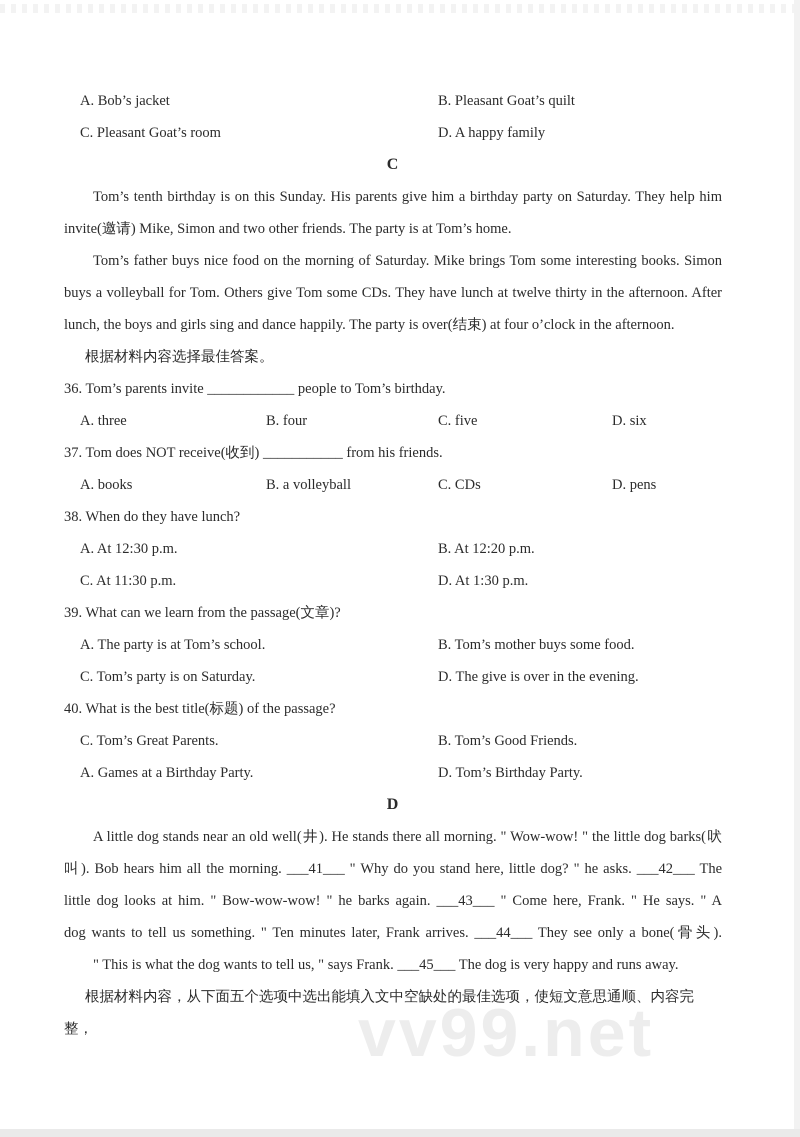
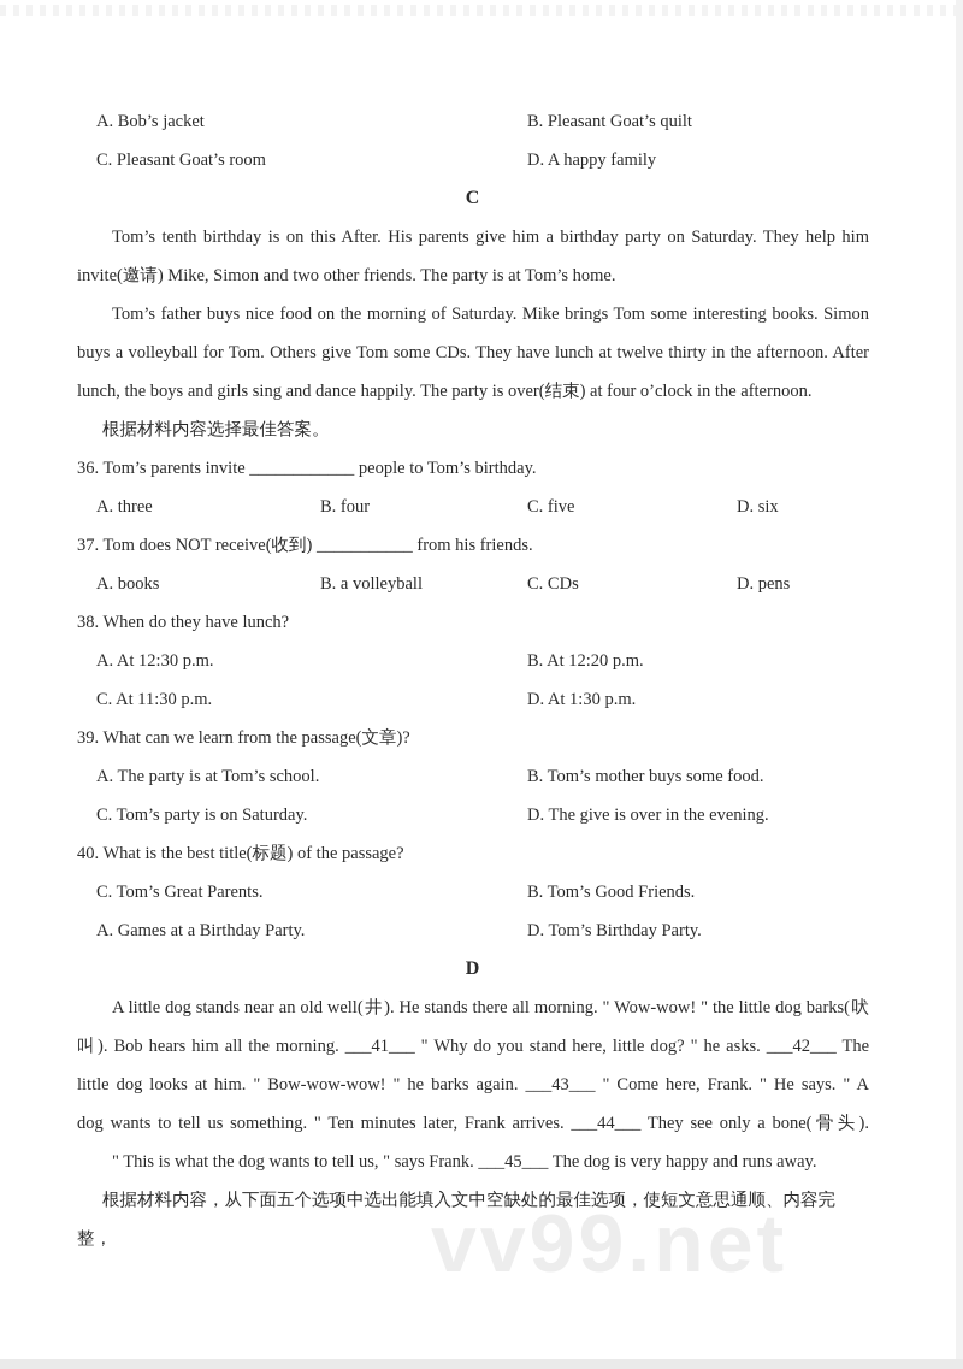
  vv99.net
  A. Bob’s jacket
  B. Pleasant Goat’s quilt
  C. Pleasant Goat’s room
  D. A happy family
  C
- Tom’s tenth birthday is on this Sunday. His parents give him a birthday party on Saturday. They help him
+ Tom’s tenth birthday is on this After. His parents give him a birthday party on Saturday. They help him
  invite(邀请) Mike, Simon and two other friends. The party is at Tom’s home.
  Tom’s father buys nice food on the morning of Saturday. Mike brings Tom some interesting books. Simon
  buys a volleyball for Tom. Others give Tom some CDs. They have lunch at twelve thirty in the afternoon. After
  lunch, the boys and girls sing and dance happily. The party is over(结束) at four o’clock in the afternoon.
  根据材料内容选择最佳答案。
  36. Tom’s parents invite ____________ people to Tom’s birthday.
  A. three
  B. four
  C. five
  D. six
  37. Tom does NOT receive(收到) ___________ from his friends.
  A. books
  B. a volleyball
  C. CDs
  D. pens
  38. When do they have lunch?
  A. At 12:30 p.m.
  B. At 12:20 p.m.
  C. At 11:30 p.m.
  D. At 1:30 p.m.
  39. What can we learn from the passage(文章)?
  A. The party is at Tom’s school.
  B. Tom’s mother buys some food.
  C. Tom’s party is on Saturday.
  D. The give is over in the evening.
  40. What is the best title(标题) of the passage?
  C. Tom’s Great Parents.
  B. Tom’s Good Friends.
  A. Games at a Birthday Party.
  D. Tom’s Birthday Party.
  D
  A little dog stands near an old well(井). He stands there all morning. " Wow-wow! " the little dog barks(吠
  叫). Bob hears him all the morning. ___41___ " Why do you stand here, little dog? " he asks. ___42___ The
  little dog looks at him. " Bow-wow-wow! " he barks again. ___43___ " Come here, Frank. " He says. " A
  dog wants to tell us something. " Ten minutes later, Frank arrives. ___44___ They see only a bone(骨头).
  " This is what the dog wants to tell us, " says Frank. ___45___ The dog is very happy and runs away.
  根据材料内容，从下面五个选项中选出能填入文中空缺处的最佳选项，使短文意思通顺、内容完整，
